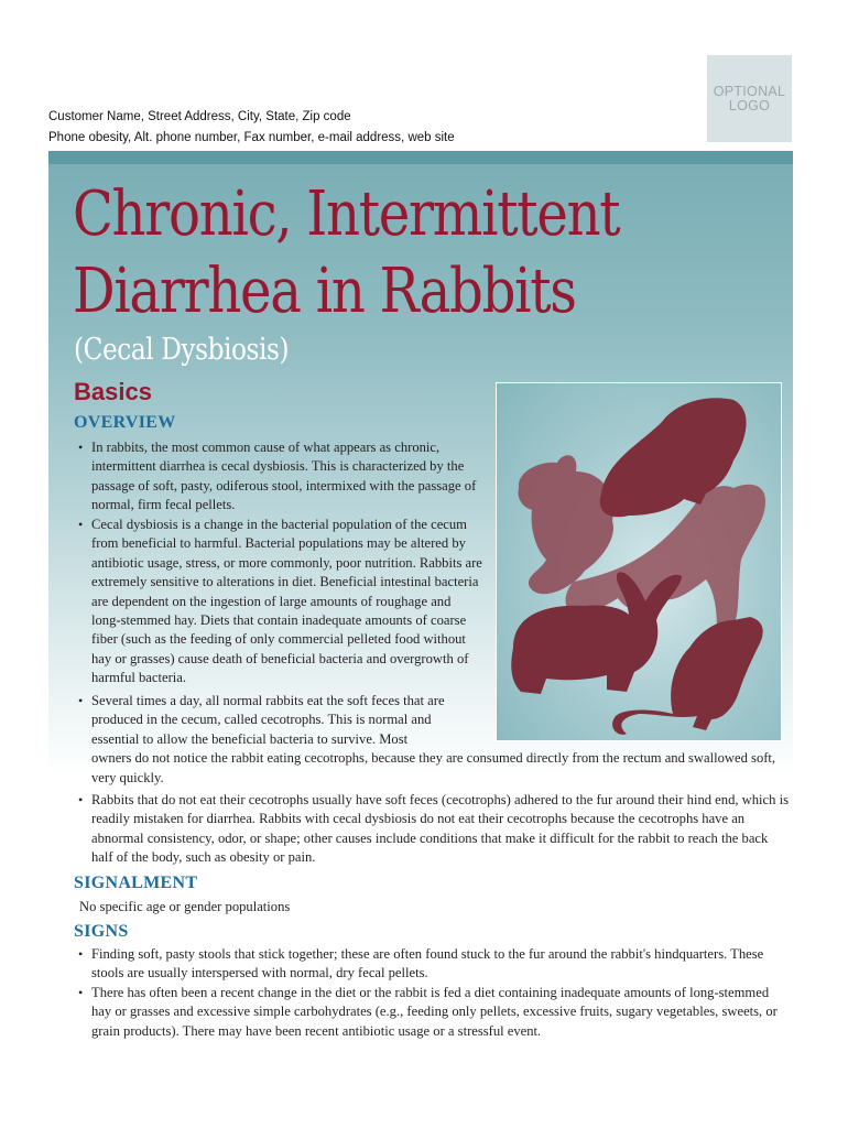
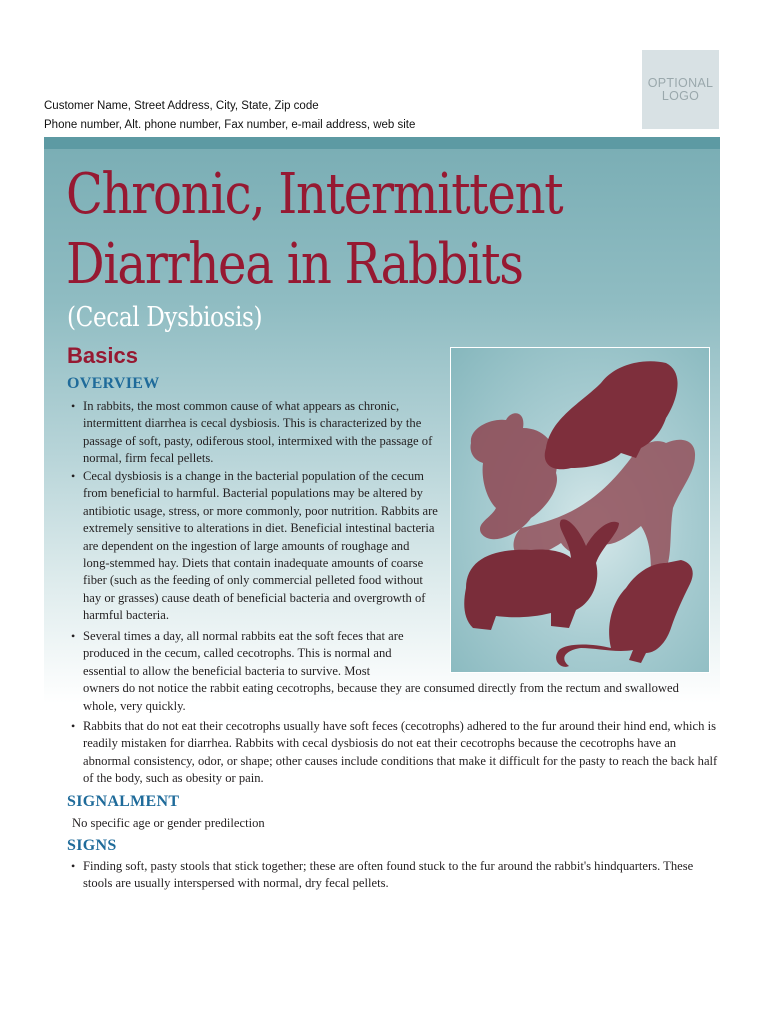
  Customer Name, Street Address, City, State, Zip code
- Phone obesity, Alt. phone number, Fax number, e-mail address, web site
+ Phone number, Alt. phone number, Fax number, e-mail address, web site
  OPTIONAL
  LOGO
  Chronic, Intermittent
  Diarrhea in Rabbits
  (Cecal Dysbiosis)
  Basics
  OVERVIEW
  In rabbits, the most common cause of what appears as chronic, intermittent diarrhea is cecal dysbiosis. This is characterized by the passage of soft, pasty, odiferous stool, intermixed with the passage of normal, firm fecal pellets.
  Cecal dysbiosis is a change in the bacterial population of the cecum from beneficial to harmful. Bacterial populations may be altered by antibiotic usage, stress, or more commonly, poor nutrition. Rabbits are extremely sensitive to alterations in diet. Beneficial intestinal bacteria are dependent on the ingestion of large amounts of roughage and long-stemmed hay. Diets that contain inadequate amounts of coarse fiber (such as the feeding of only commercial pelleted food without hay or grasses) cause death of beneficial bacteria and overgrowth of harmful bacteria.
  Several times a day, all normal rabbits eat the soft feces that are produced in the cecum, called cecotrophs. This is normal and essential to allow the beneficial bacteria to survive. Most
- owners do not notice the rabbit eating cecotrophs, because they are consumed directly from the rectum and swallowed soft, very quickly.
+ owners do not notice the rabbit eating cecotrophs, because they are consumed directly from the rectum and swallowed whole, very quickly.
- Rabbits that do not eat their cecotrophs usually have soft feces (cecotrophs) adhered to the fur around their hind end, which is readily mistaken for diarrhea. Rabbits with cecal dysbiosis do not eat their cecotrophs because the cecotrophs have an abnormal consistency, odor, or shape; other causes include conditions that make it difficult for the rabbit to reach the back half of the body, such as obesity or pain.
+ Rabbits that do not eat their cecotrophs usually have soft feces (cecotrophs) adhered to the fur around their hind end, which is readily mistaken for diarrhea. Rabbits with cecal dysbiosis do not eat their cecotrophs because the cecotrophs have an abnormal consistency, odor, or shape; other causes include conditions that make it difficult for the pasty to reach the back half of the body, such as obesity or pain.
  SIGNALMENT
- No specific age or gender populations
+ No specific age or gender predilection
  SIGNS
  Finding soft, pasty stools that stick together; these are often found stuck to the fur around the rabbit's hindquarters. These stools are usually interspersed with normal, dry fecal pellets.
- There has often been a recent change in the diet or the rabbit is fed a diet containing inadequate amounts of long-stemmed hay or grasses and excessive simple carbohydrates (e.g., feeding only pellets, excessive fruits, sugary vegetables, sweets, or grain products). There may have been recent antibiotic usage or a stressful event.
